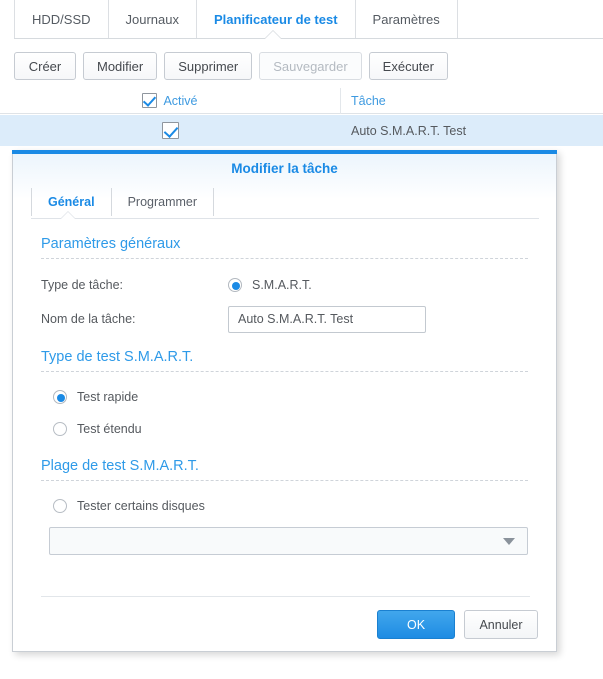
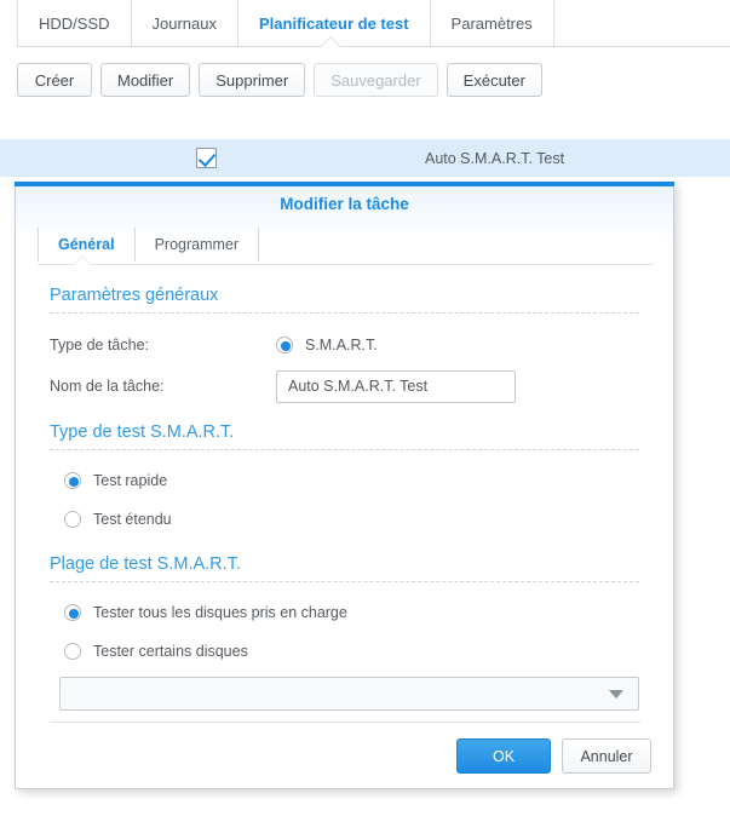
  HDD/SSD
  Journaux
  Planificateur de test
  Paramètres
  Créer
  Modifier
  Supprimer
  Sauvegarder
  Exécuter
- Activé
- Tâche
  Auto S.M.A.R.T. Test
  Modifier la tâche
  Général
  Programmer
  Paramètres généraux
  Type de tâche:
  S.M.A.R.T.
  Nom de la tâche:
  Auto S.M.A.R.T. Test
  Type de test S.M.A.R.T.
  Test rapide
  Test étendu
  Plage de test S.M.A.R.T.
+ Tester tous les disques pris en charge
  Tester certains disques
  OK
  Annuler
